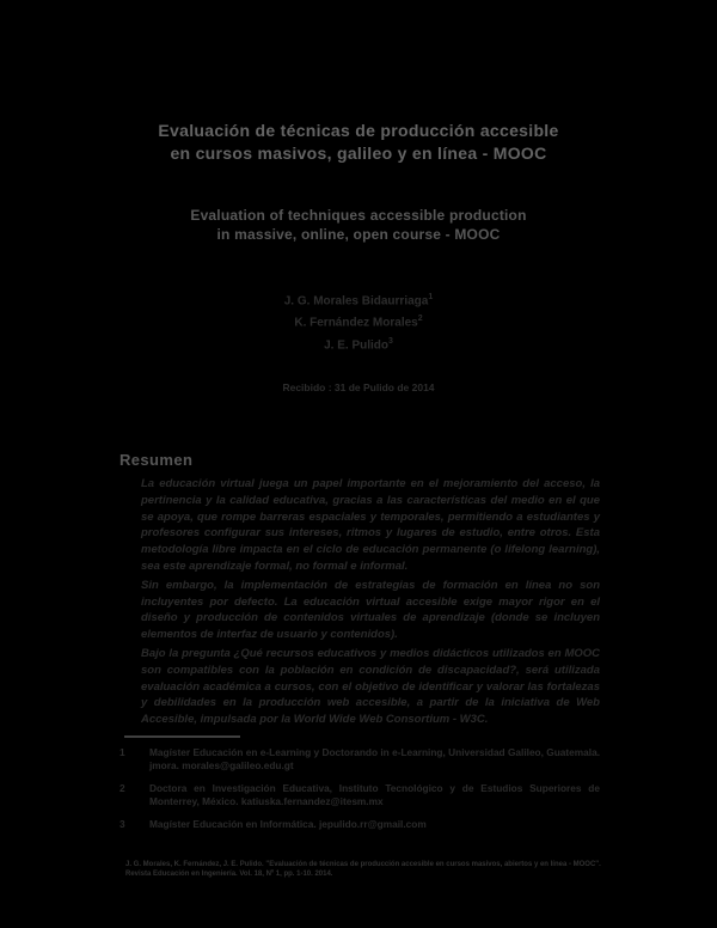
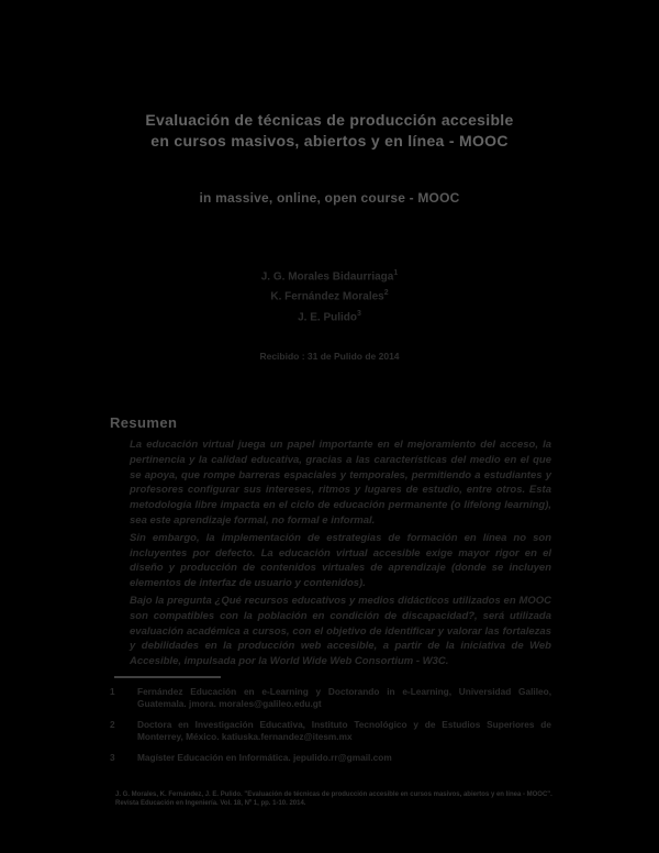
  Evaluación de técnicas de producción accesible
- en cursos masivos, galileo y en línea - MOOC
+ en cursos masivos, abiertos y en línea - MOOC
- Evaluation of techniques accessible production
  in massive, online, open course - MOOC
  J. G. Morales Bidaurriaga
  K. Fernández Morales
  J. E. Pulido
  Recibido : 31 de Pulido de 2014
  Resumen
  La educación virtual juega un papel importante en el mejoramiento del acceso, la pertinencia y la calidad educativa, gracias a las características del medio en el que se apoya, que rompe barreras espaciales y temporales, permitiendo a estudiantes y profesores configurar sus intereses, ritmos y lugares de estudio, entre otros. Esta metodología libre impacta en el ciclo de educación permanente (o lifelong learning), sea este aprendizaje formal, no formal e informal.
  Sin embargo, la implementación de estrategias de formación en línea no son incluyentes por defecto. La educación virtual accesible exige mayor rigor en el diseño y producción de contenidos virtuales de aprendizaje (donde se incluyen elementos de interfaz de usuario y contenidos).
  Bajo la pregunta ¿Qué recursos educativos y medios didácticos utilizados en MOOC son compatibles con la población en condición de discapacidad?, será utilizada evaluación académica a cursos, con el objetivo de identificar y valorar las fortalezas y debilidades en la producción web accesible, a partir de la iniciativa de Web Accesible, impulsada por la World Wide Web Consortium - W3C.
  1
- Magíster Educación en e-Learning y Doctorando in e-Learning, Universidad Galileo, Guatemala. jmora. morales@galileo.edu.gt
+ Fernández Educación en e-Learning y Doctorando in e-Learning, Universidad Galileo, Guatemala. jmora. morales@galileo.edu.gt
  2
  Doctora en Investigación Educativa, Instituto Tecnológico y de Estudios Superiores de Monterrey, México. katiuska.fernandez@itesm.mx
  3
  Magíster Educación en Informática. jepulido.rr@gmail.com
